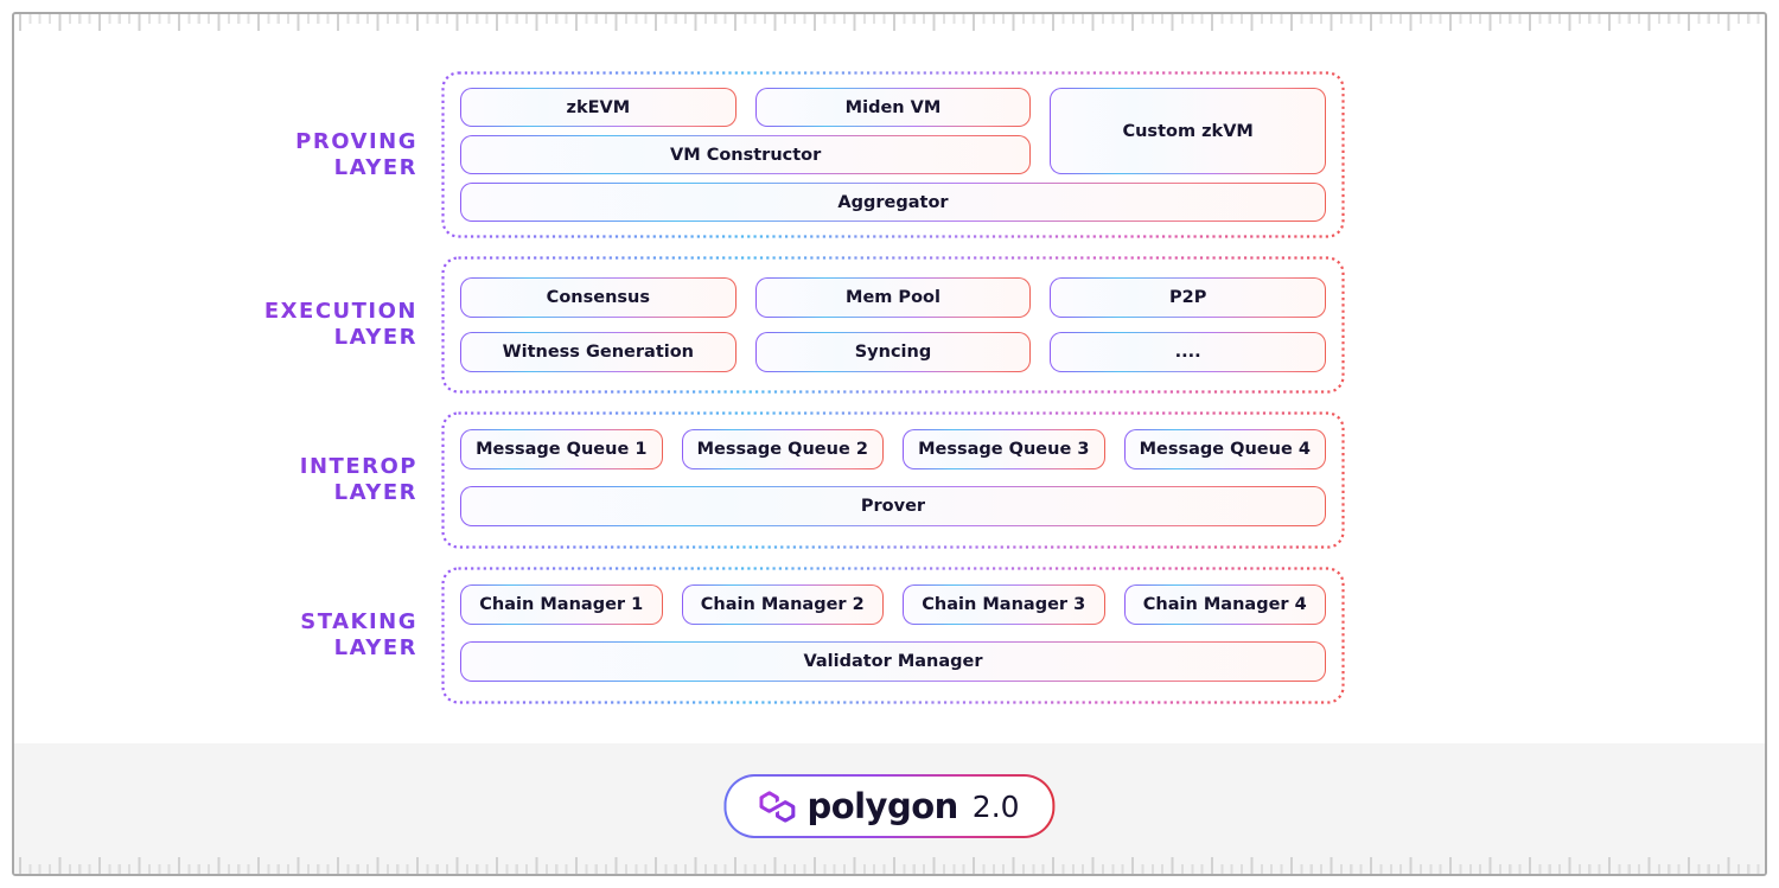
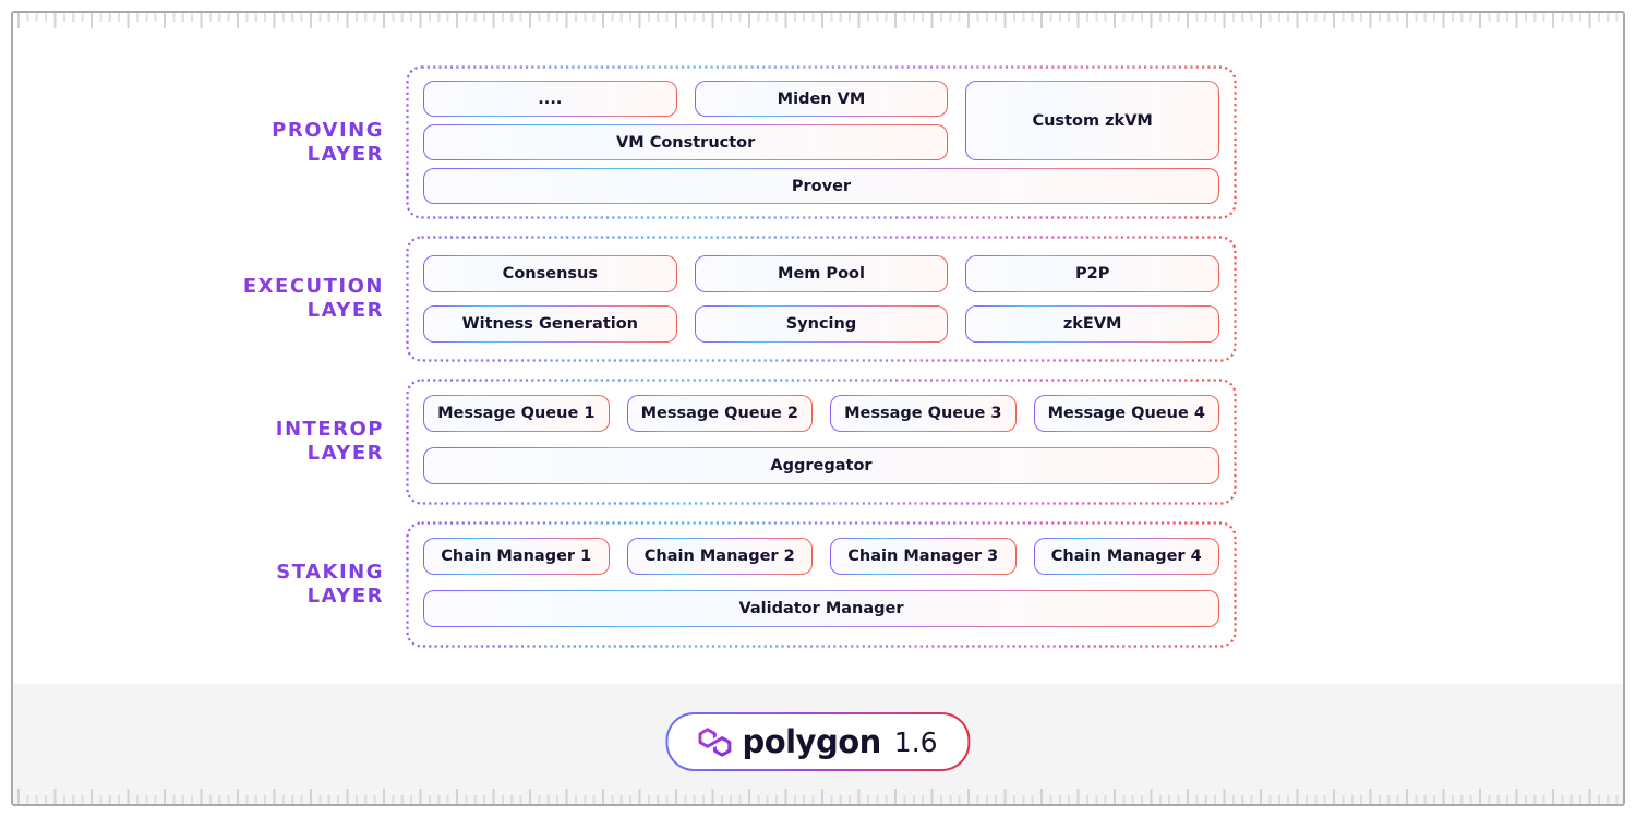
  PROVING
  LAYER
- zkEVM
+ ....
  Miden VM
  Custom zkVM
  VM Constructor
- Aggregator
+ Prover
  EXECUTION
  LAYER
  Consensus
  Mem Pool
  P2P
  Witness Generation
  Syncing
- ....
+ zkEVM
  INTEROP
  LAYER
  Message Queue 1
  Message Queue 2
  Message Queue 3
  Message Queue 4
- Prover
+ Aggregator
  STAKING
  LAYER
  Chain Manager 1
  Chain Manager 2
  Chain Manager 3
  Chain Manager 4
  Validator Manager
  polygon
- 2.0
+ 1.6
